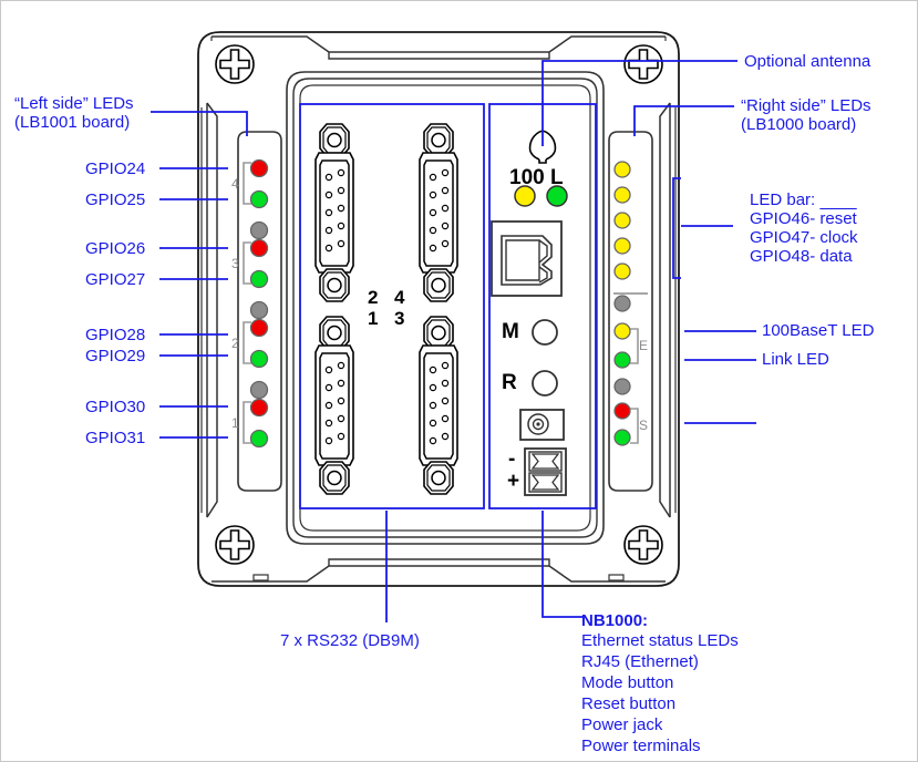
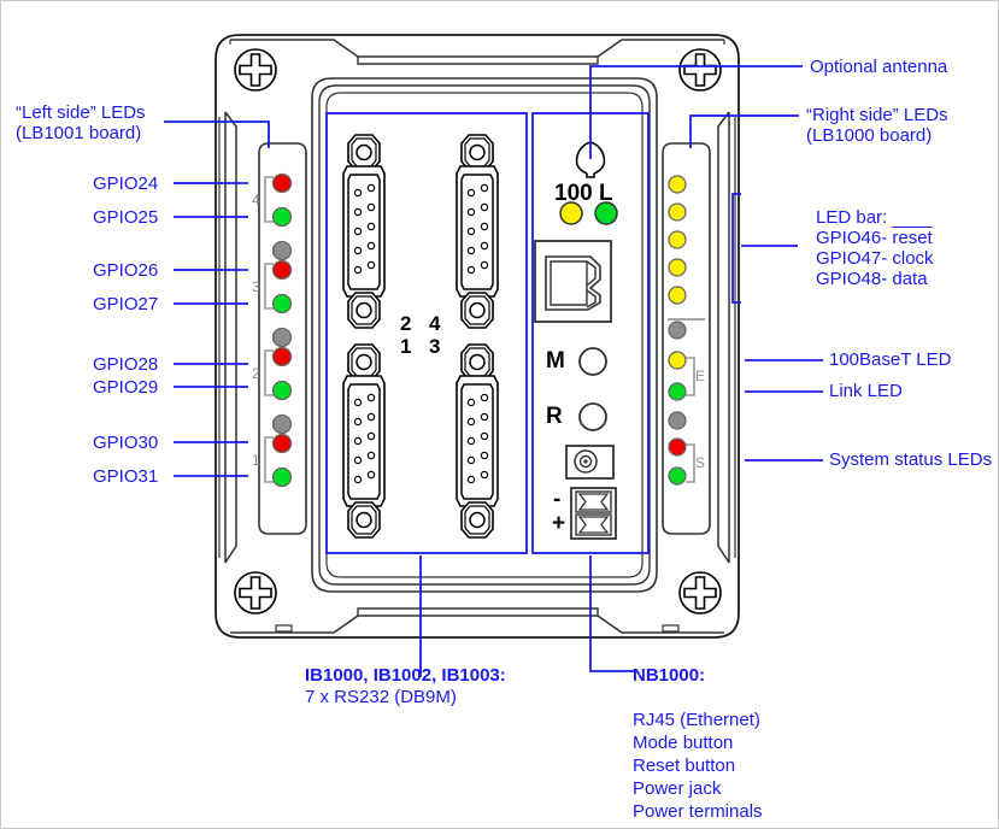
  “Left side” LEDs
  (LB1001 board)
  GPIO24
  GPIO25
  GPIO26
  GPIO27
  GPIO28
  GPIO29
  GPIO30
  GPIO31
  4
  3
  2
  1
  E
  S
  “Right side” LEDs
  (LB1000 board)
  Optional antenna
  LED bar:
  GPIO46- reset
  GPIO47- clock
  GPIO48- data
  100BaseT LED
  Link LED
+ System status LEDs
+ IB1000, IB1002, IB1003:
  7 x RS232 (DB9M)
  NB1000:
- Ethernet status LEDs
  RJ45 (Ethernet)
  Mode button
  Reset button
  Power jack
  Power terminals
  2
  4
  1
  3
  100
  L
  M
  R
  -
  +
